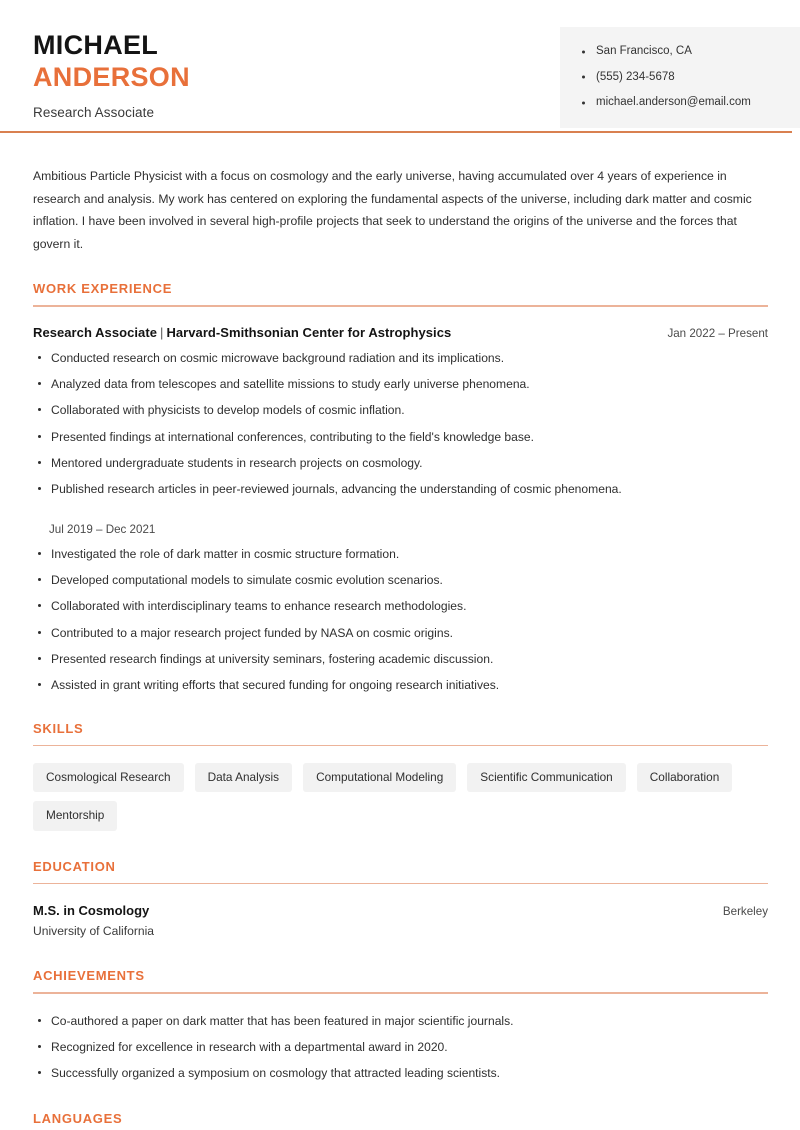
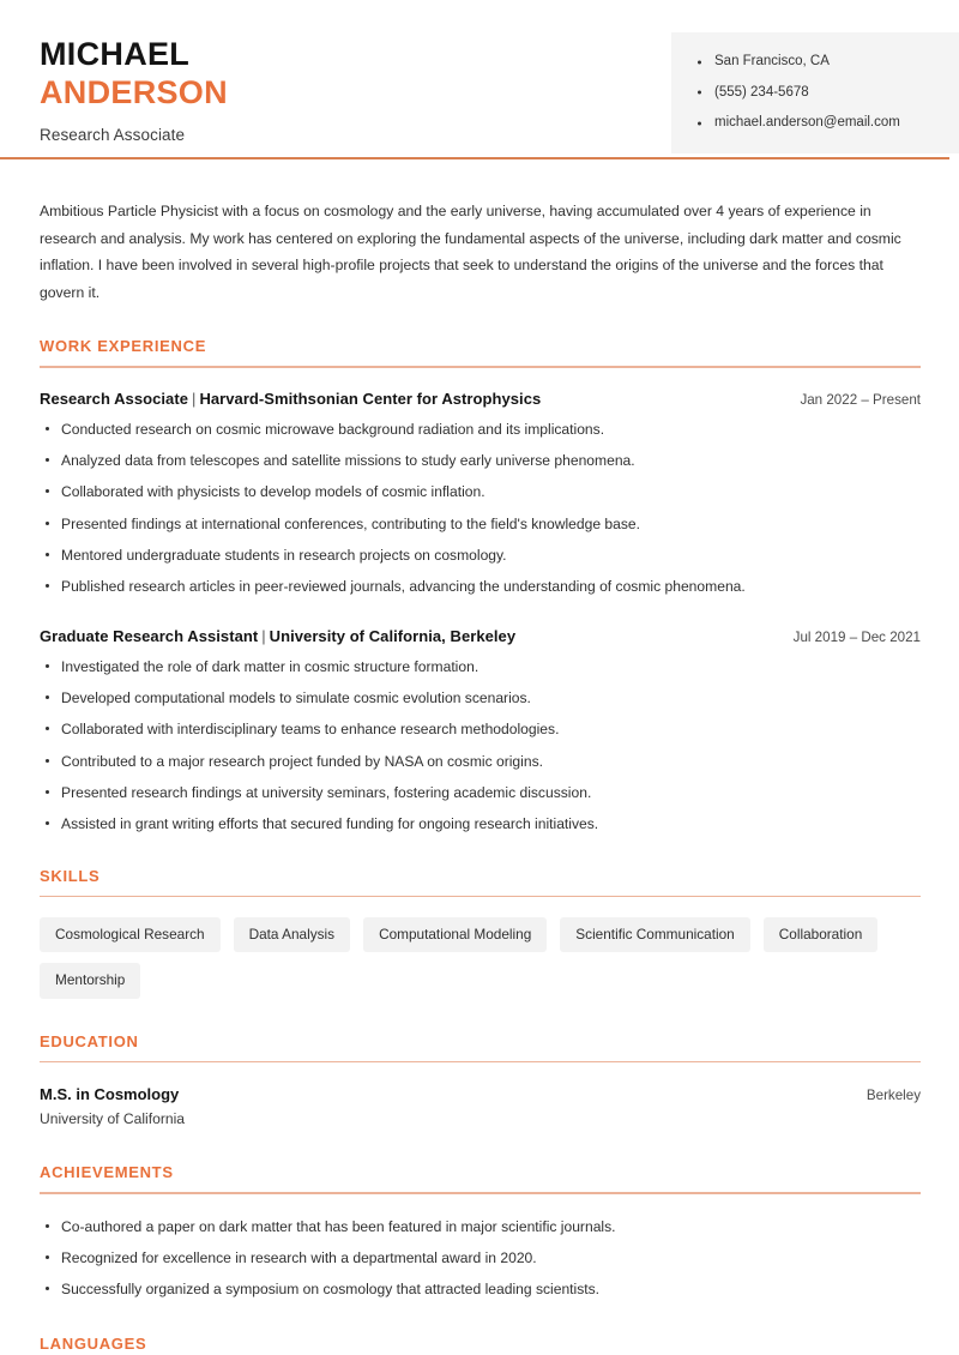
  MICHAEL
  ANDERSON
  Research Associate
  San Francisco, CA
  (555) 234-5678
  michael.anderson@email.com
  Ambitious Particle Physicist with a focus on cosmology and the early universe, having accumulated over 4 years of experience in research and analysis. My work has centered on exploring the fundamental aspects of the universe, including dark matter and cosmic inflation. I have been involved in several high-profile projects that seek to understand the origins of the universe and the forces that govern it.
  WORK EXPERIENCE
  Research Associate | Harvard-Smithsonian Center for Astrophysics
  Jan 2022 – Present
  Conducted research on cosmic microwave background radiation and its implications.
  Analyzed data from telescopes and satellite missions to study early universe phenomena.
  Collaborated with physicists to develop models of cosmic inflation.
  Presented findings at international conferences, contributing to the field's knowledge base.
  Mentored undergraduate students in research projects on cosmology.
  Published research articles in peer-reviewed journals, advancing the understanding of cosmic phenomena.
+ Graduate Research Assistant | University of California, Berkeley
  Jul 2019 – Dec 2021
  Investigated the role of dark matter in cosmic structure formation.
  Developed computational models to simulate cosmic evolution scenarios.
  Collaborated with interdisciplinary teams to enhance research methodologies.
  Contributed to a major research project funded by NASA on cosmic origins.
  Presented research findings at university seminars, fostering academic discussion.
  Assisted in grant writing efforts that secured funding for ongoing research initiatives.
  SKILLS
  Cosmological Research
  Data Analysis
  Computational Modeling
  Scientific Communication
  Collaboration
  Mentorship
  EDUCATION
  M.S. in Cosmology
  Berkeley
  University of California
  ACHIEVEMENTS
  Co-authored a paper on dark matter that has been featured in major scientific journals.
  Recognized for excellence in research with a departmental award in 2020.
  Successfully organized a symposium on cosmology that attracted leading scientists.
  LANGUAGES
